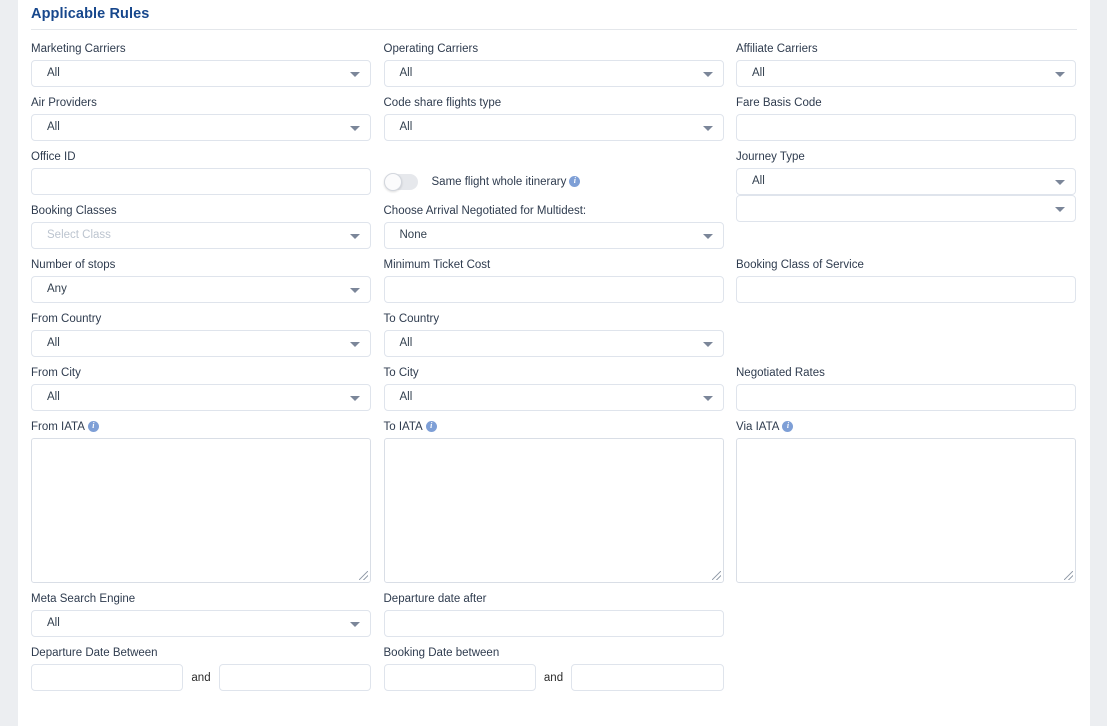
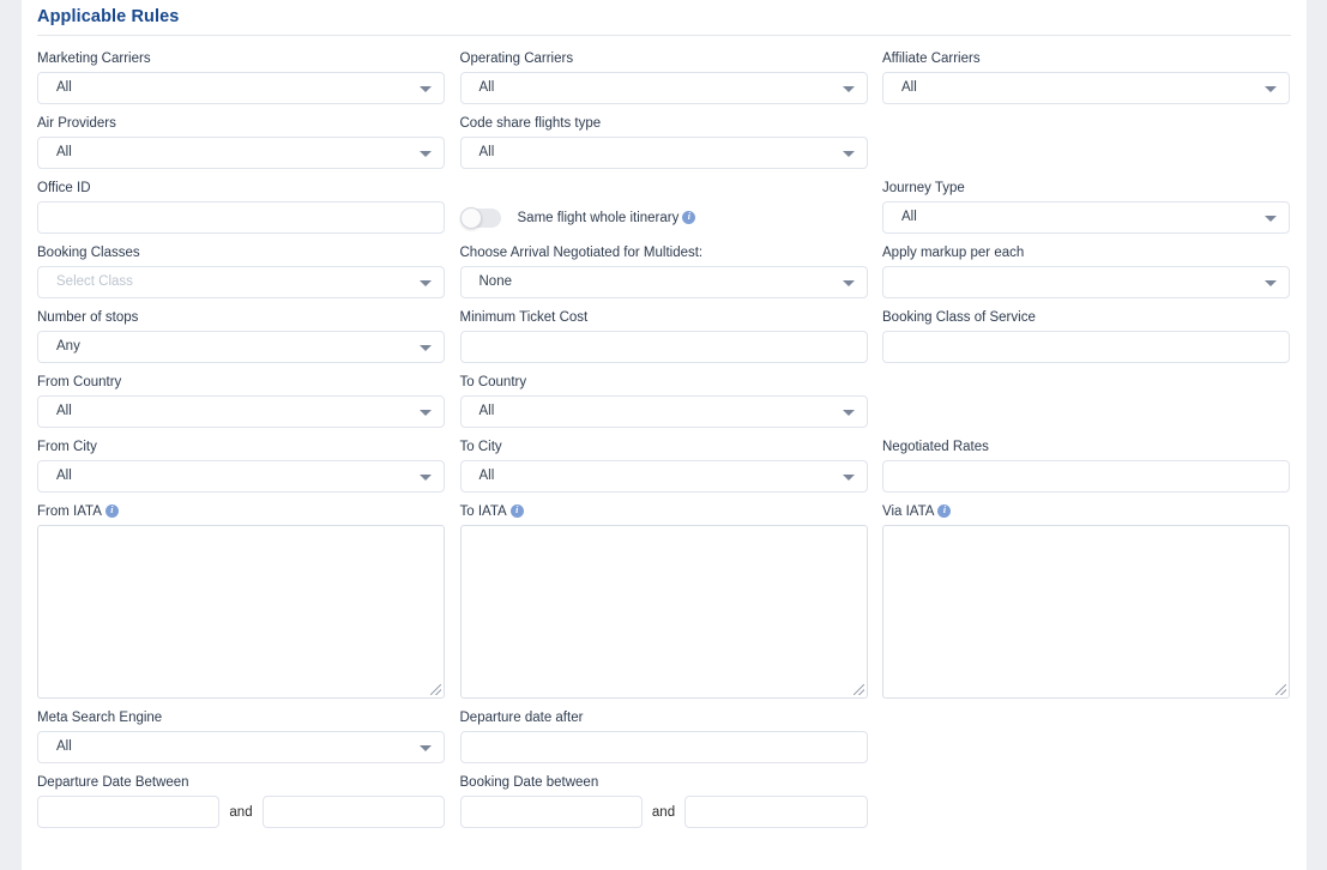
  Applicable Rules
  Marketing Carriers
  All
  Operating Carriers
  All
  Affiliate Carriers
  All
  Air Providers
  All
  Code share flights type
  All
- Fare Basis Code
  Office ID
  Same flight whole itinerary
  Journey Type
  All
  Booking Classes
  Select Class
  Choose Arrival Negotiated for Multidest:
  None
+ Apply markup per each
  Number of stops
  Any
  Minimum Ticket Cost
  Booking Class of Service
  From Country
  All
  To Country
  All
  From City
  All
  To City
  All
  Negotiated Rates
  From IATA
  To IATA
  Via IATA
  Meta Search Engine
  All
  Departure date after
  Departure Date Between
  and
  Booking Date between
  and
